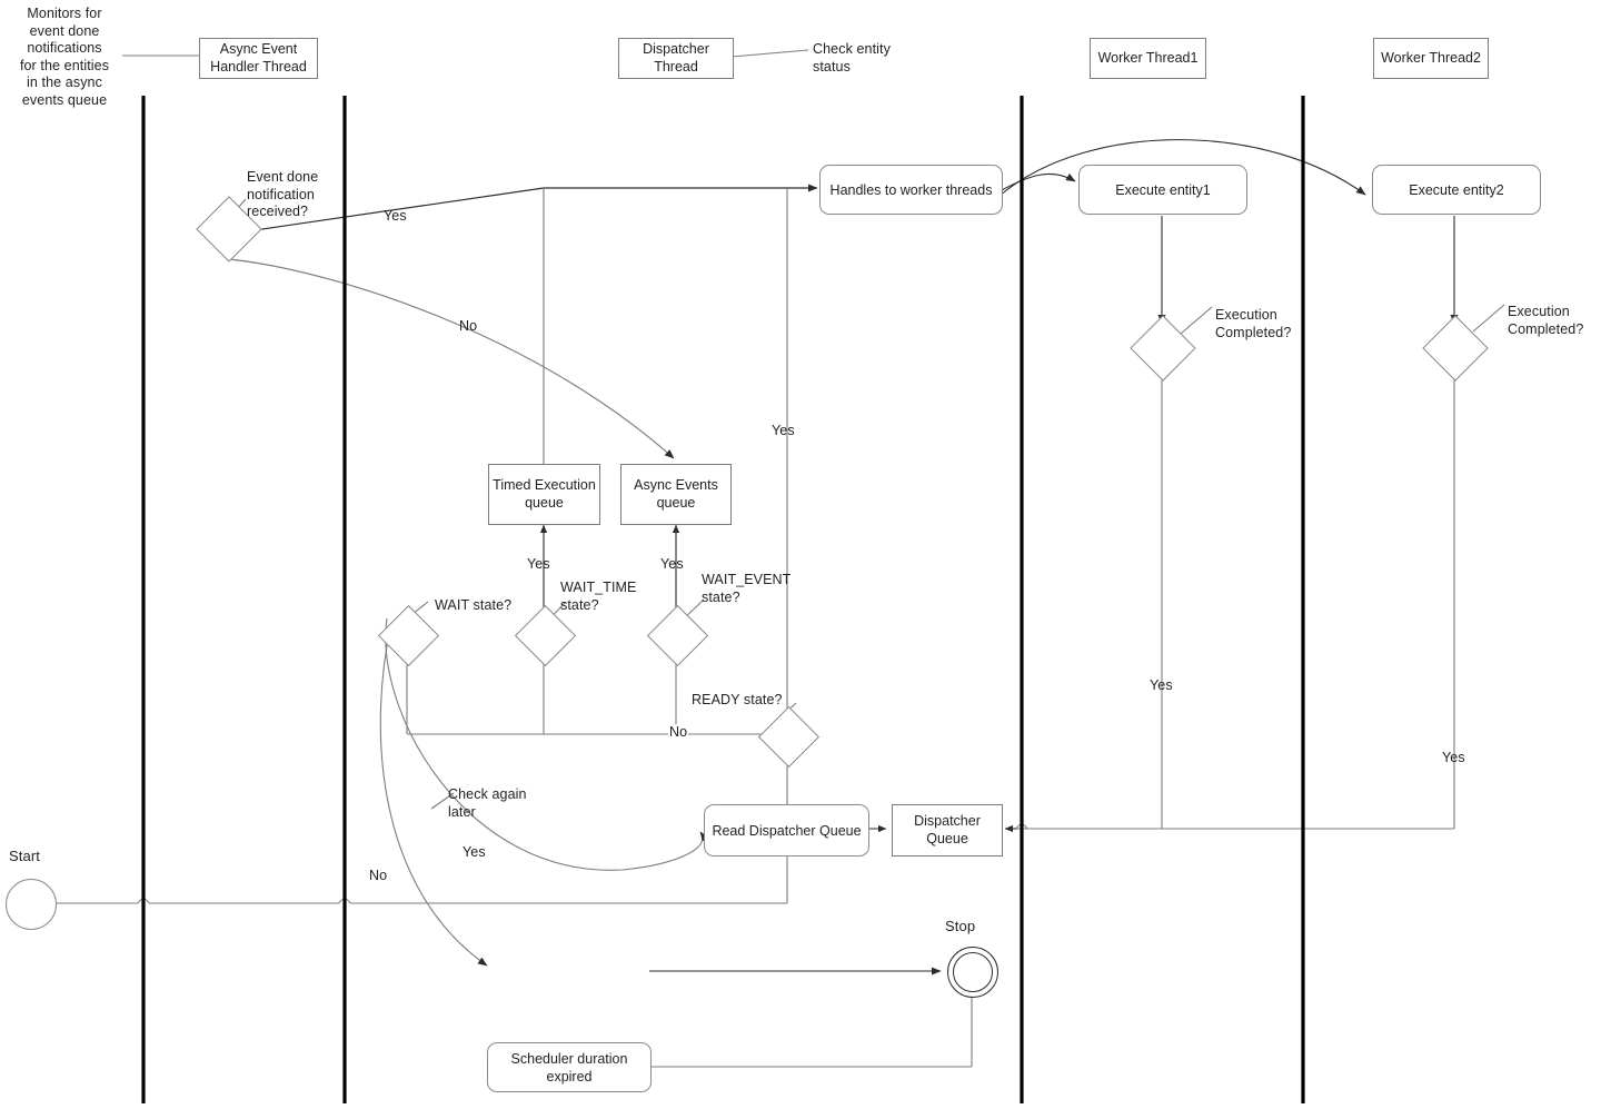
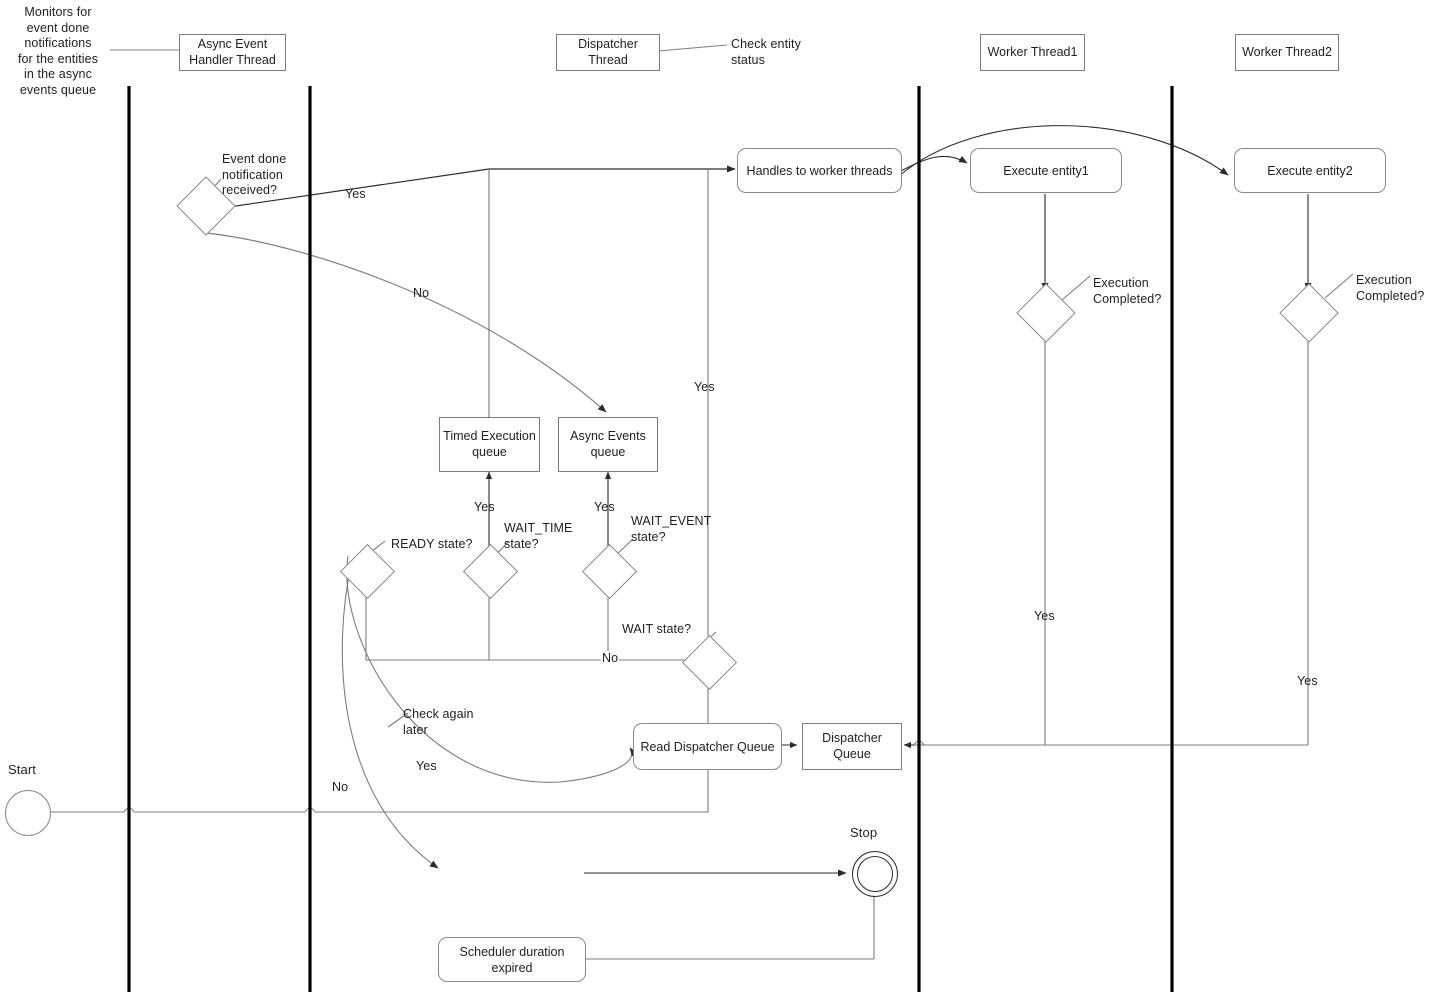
  Monitors for
  event done
  notifications
  for the entities
  in the async
  events queue
  Check entity
  status
  Async Event Handler Thread
  Dispatcher Thread
  Worker Thread1
  Worker Thread2
  Event done
  notification
  received?
- WAIT state?
+ READY state?
  WAIT_TIME
  state?
  WAIT_EVENT
  state?
- READY state?
+ WAIT state?
  Execution
  Completed?
  Execution
  Completed?
  Timed Execution queue
  Async Events queue
  Dispatcher Queue
  Handles to worker threads
  Execute entity1
  Execute entity2
  Read Dispatcher Queue
  Scheduler duration expired
  Start
  Stop
  Yes
  No
  Yes
  No
  Yes
  Yes
  Yes
  No
  Check again
  later
  Yes
  Yes
